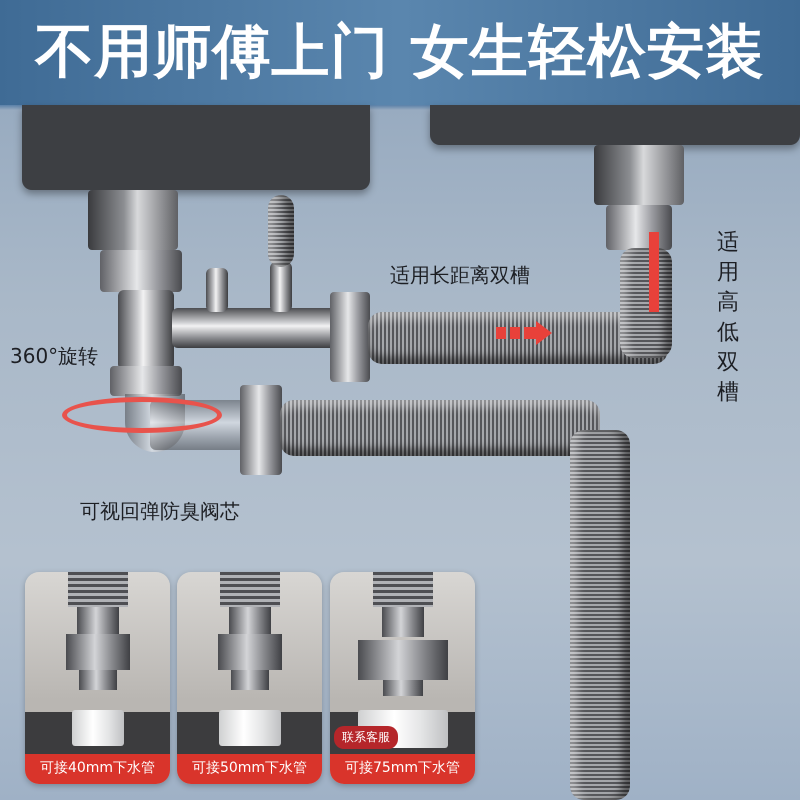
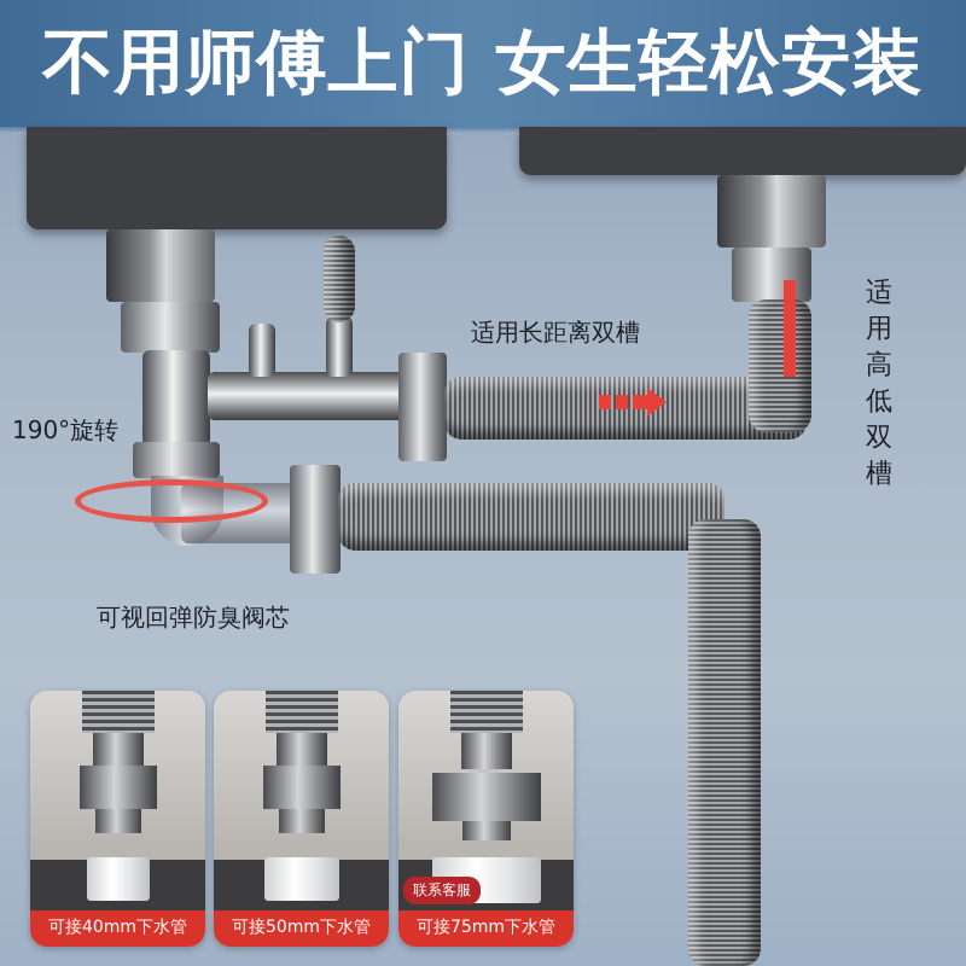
  不用师傅上门 女生轻松安装
- 360°旋转
+ 190°旋转
  适用长距离双槽
  适用高低双槽
  可视回弹防臭阀芯
  可接40mm下水管
  可接50mm下水管
  联系客服
  可接75mm下水管
